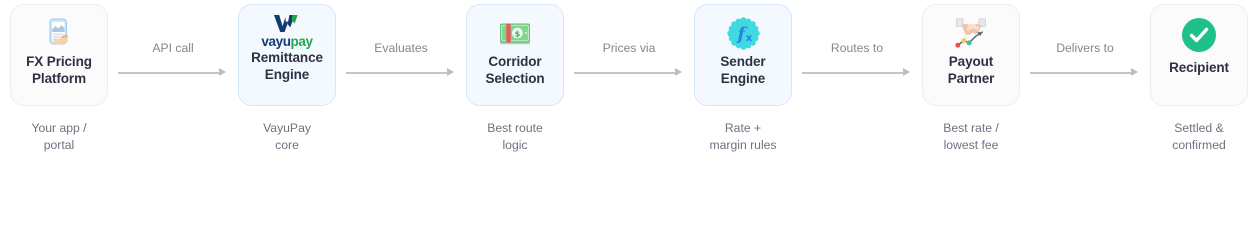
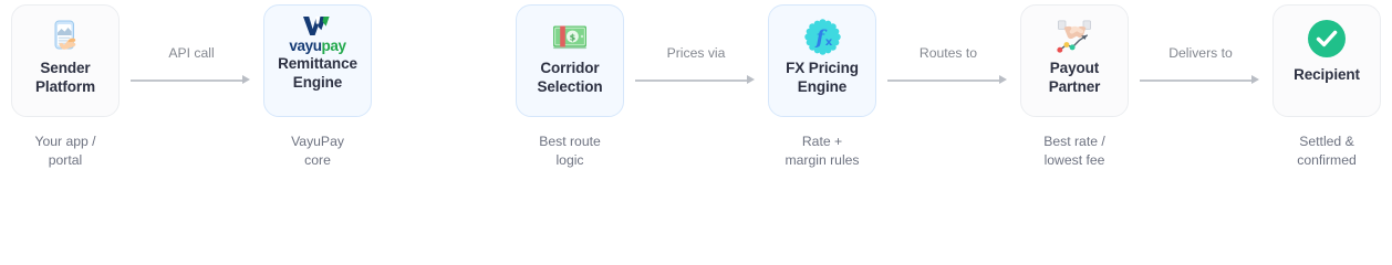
- FX Pricing
+ Sender
  Platform
  Your app /
  portal
  API call
  vayupay
  Remittance
  Engine
  VayuPay
  core
- Evaluates
  $
  Corridor
  Selection
  Best route
  logic
  Prices via
  f
  x
- Sender
+ FX Pricing
  Engine
  Rate +
  margin rules
  Routes to
  Payout
  Partner
  Best rate /
  lowest fee
  Delivers to
  Recipient
  Settled &
  confirmed
